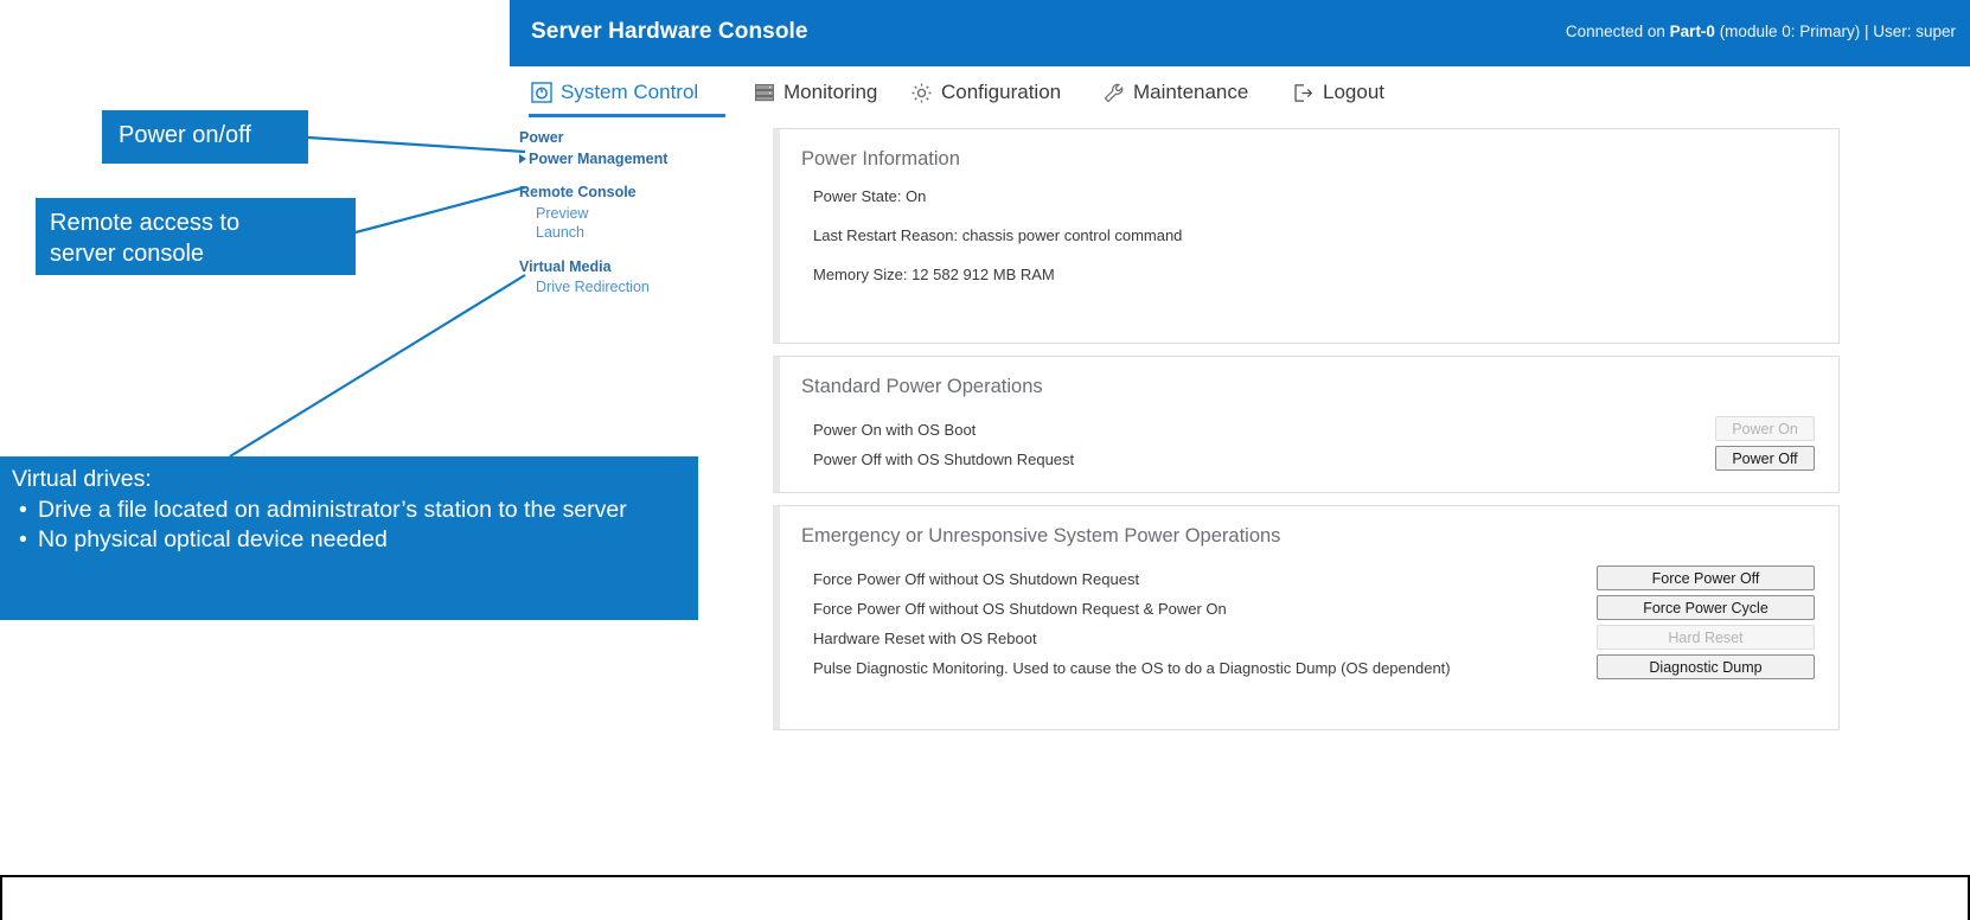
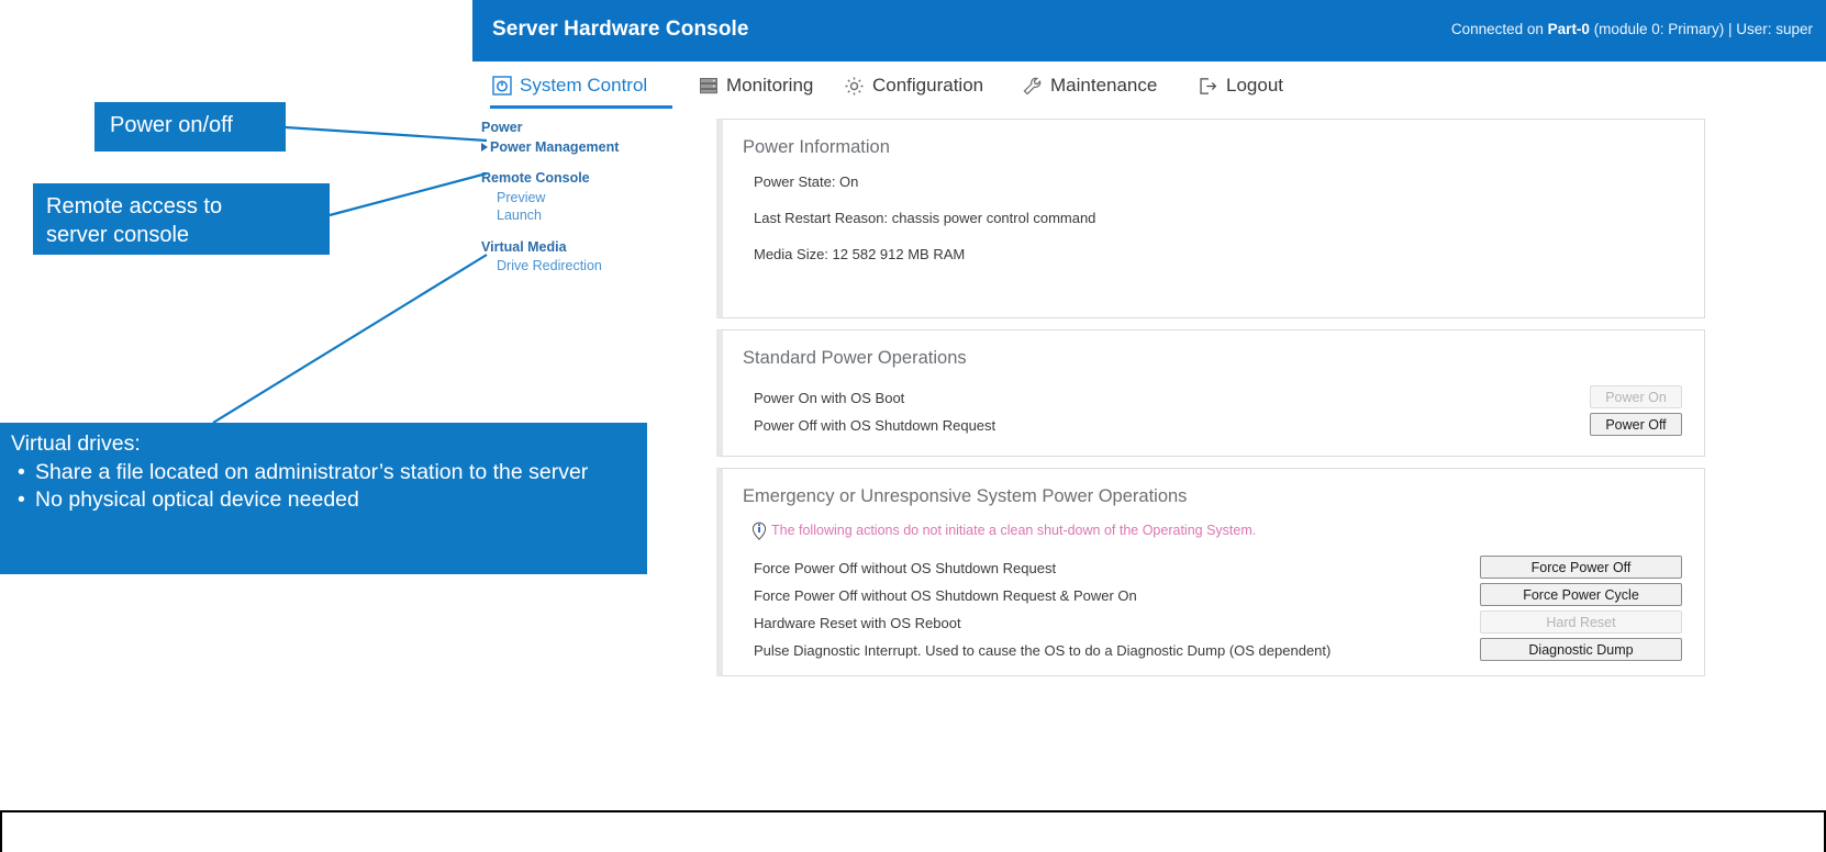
  Server Hardware Console
  Connected on Part-0 (module 0: Primary) | User: super
  System Control
  Monitoring
  Configuration
  Maintenance
  Logout
  Power
  Power Management
  Remote Console
  Preview
  Launch
  Virtual Media
  Drive Redirection
  Power Information
  Power State: On
  Last Restart Reason: chassis power control command
- Memory Size: 12 582 912 MB RAM
+ Media Size: 12 582 912 MB RAM
  Standard Power Operations
  Power On with OS Boot
  Power On
  Power Off with OS Shutdown Request
  Power Off
  Emergency or Unresponsive System Power Operations
+ The following actions do not initiate a clean shut-down of the Operating System.
  Force Power Off without OS Shutdown Request
  Force Power Off
  Force Power Off without OS Shutdown Request & Power On
  Force Power Cycle
  Hardware Reset with OS Reboot
  Hard Reset
- Pulse Diagnostic Monitoring. Used to cause the OS to do a Diagnostic Dump (OS dependent)
+ Pulse Diagnostic Interrupt. Used to cause the OS to do a Diagnostic Dump (OS dependent)
  Diagnostic Dump
  Power on/off
  Remote access to
  server console
  Virtual drives:
- Drive a file located on administrator’s station to the server
+ Share a file located on administrator’s station to the server
  No physical optical device needed
